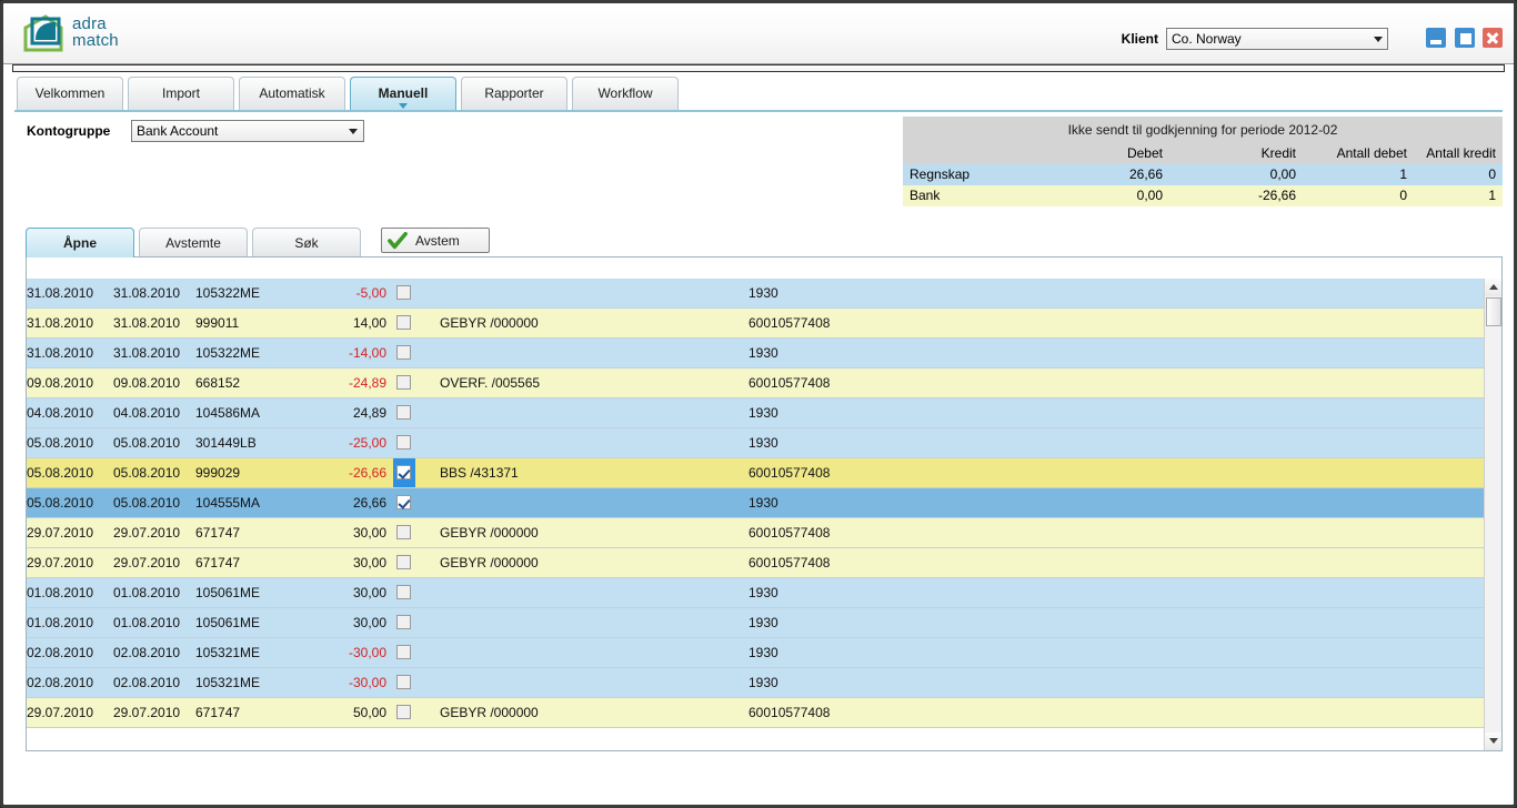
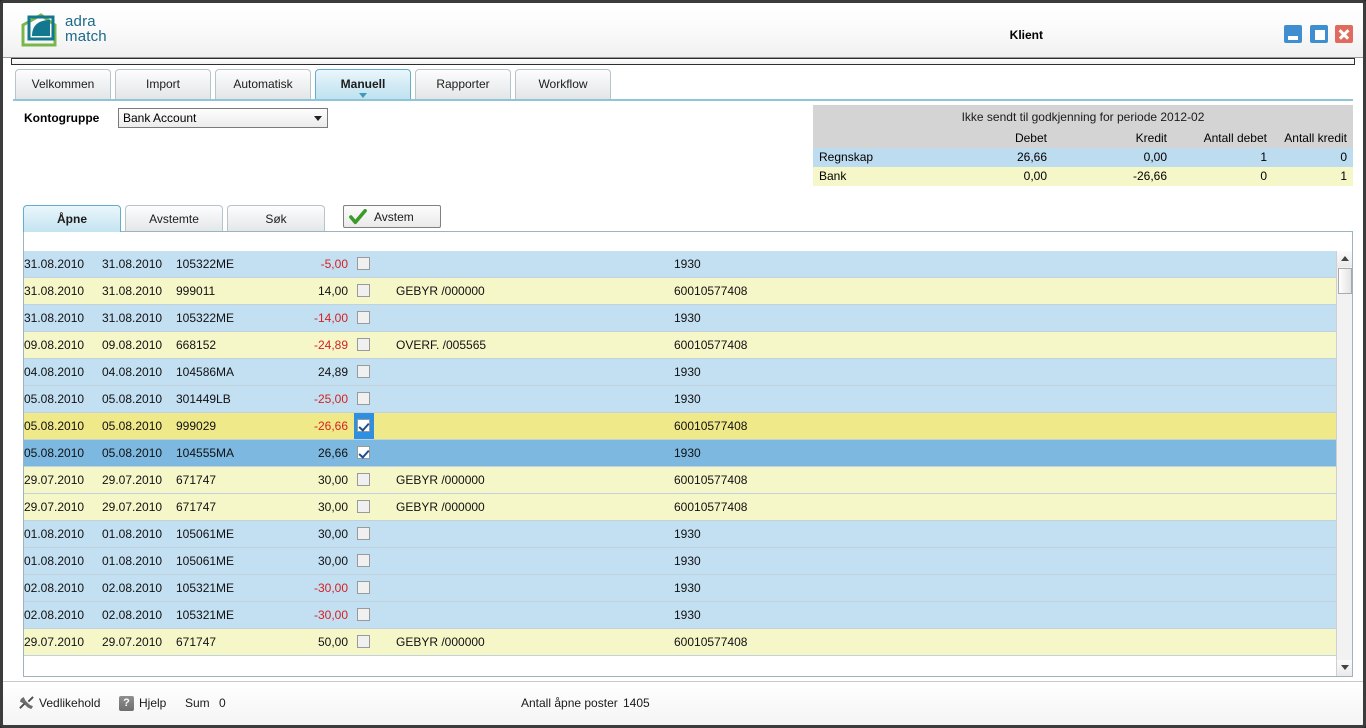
  adra
  match
  Klient
- Co. Norway
  Velkommen
  Import
  Automatisk
  Manuell
  Rapporter
  Workflow
  Kontogruppe
  Bank Account
  Ikke sendt til godkjenning for periode 2012-02
  	Debet	Kredit	Antall debet	Antall kredit
  Regnskap	26,66	0,00	1	0
  Bank	0,00	-26,66	0	1
  Åpne
  Avstemte
  Søk
  Avstem
  31.08.2010
  31.08.2010
  105322ME
  -5,00
  1930
  31.08.2010
  31.08.2010
  999011
  14,00
  GEBYR /000000
  60010577408
  31.08.2010
  31.08.2010
  105322ME
  -14,00
  1930
  09.08.2010
  09.08.2010
  668152
  -24,89
  OVERF. /005565
  60010577408
  04.08.2010
  04.08.2010
  104586MA
  24,89
  1930
  05.08.2010
  05.08.2010
  301449LB
  -25,00
  1930
  05.08.2010
  05.08.2010
  999029
  -26,66
- BBS /431371
  60010577408
  05.08.2010
  05.08.2010
  104555MA
  26,66
  1930
  29.07.2010
  29.07.2010
  671747
  30,00
  GEBYR /000000
  60010577408
  29.07.2010
  29.07.2010
  671747
  30,00
  GEBYR /000000
  60010577408
  01.08.2010
  01.08.2010
  105061ME
  30,00
  1930
  01.08.2010
  01.08.2010
  105061ME
  30,00
  1930
  02.08.2010
  02.08.2010
  105321ME
  -30,00
  1930
  02.08.2010
  02.08.2010
  105321ME
  -30,00
  1930
  29.07.2010
  29.07.2010
  671747
  50,00
  GEBYR /000000
  60010577408
+ Vedlikehold
+ ?
+ Hjelp
+ Sum
+ 0
+ Antall åpne poster
+ 1405
